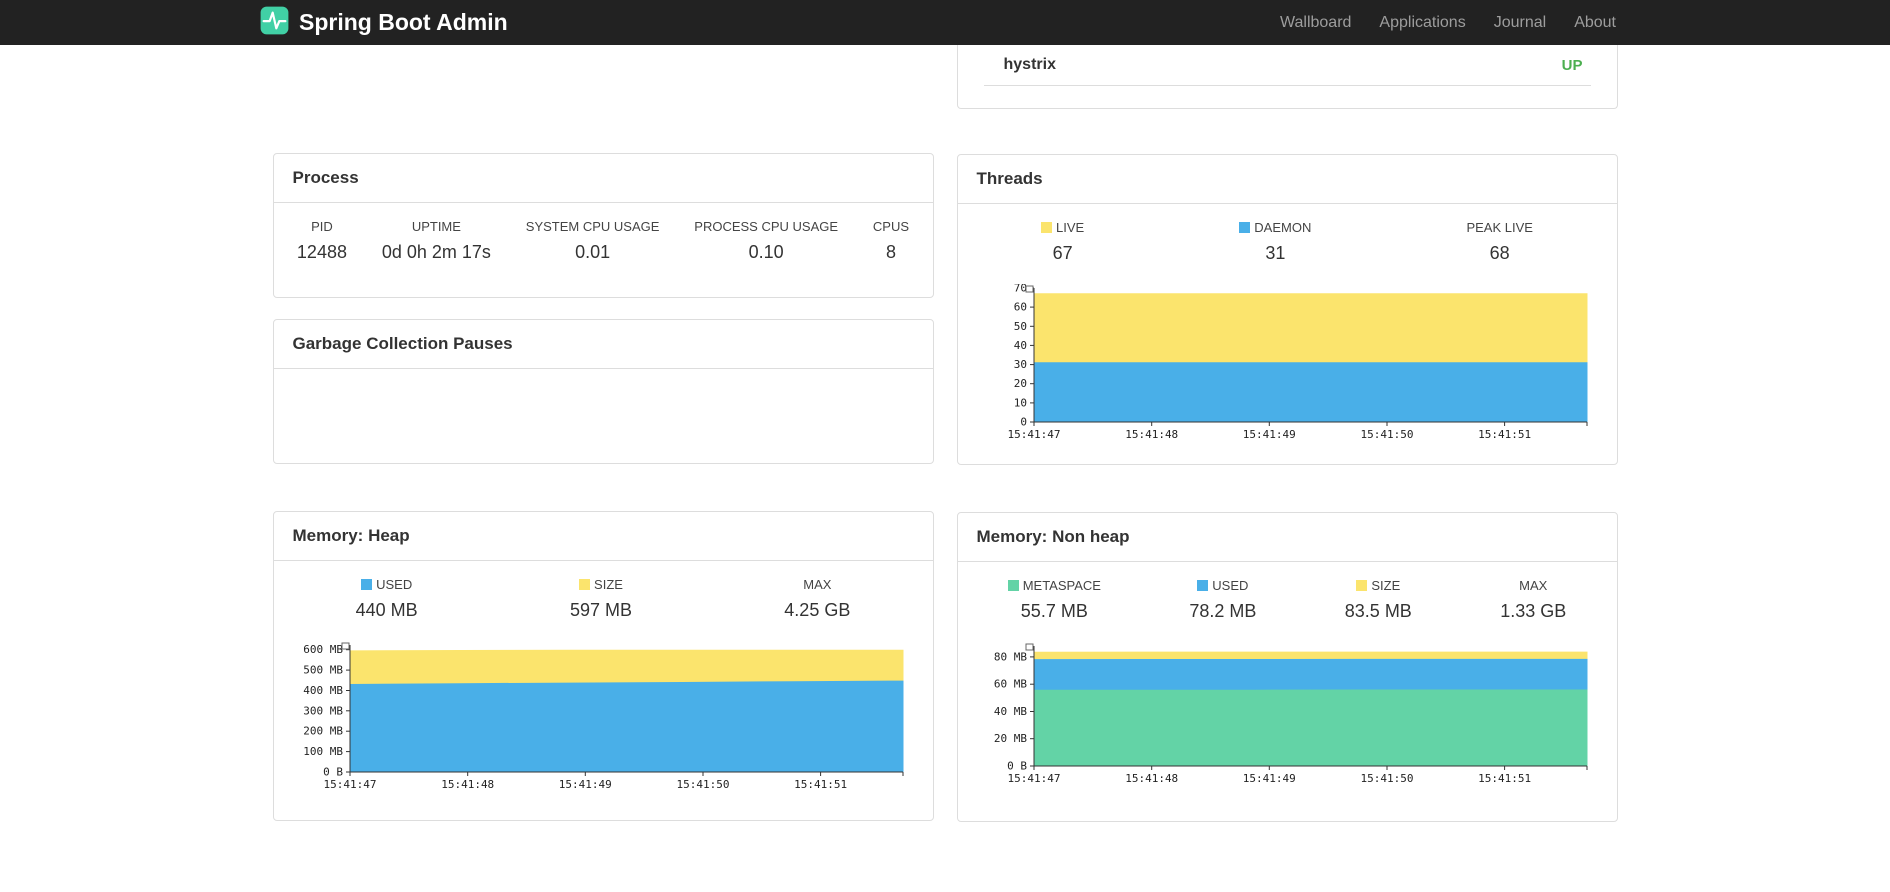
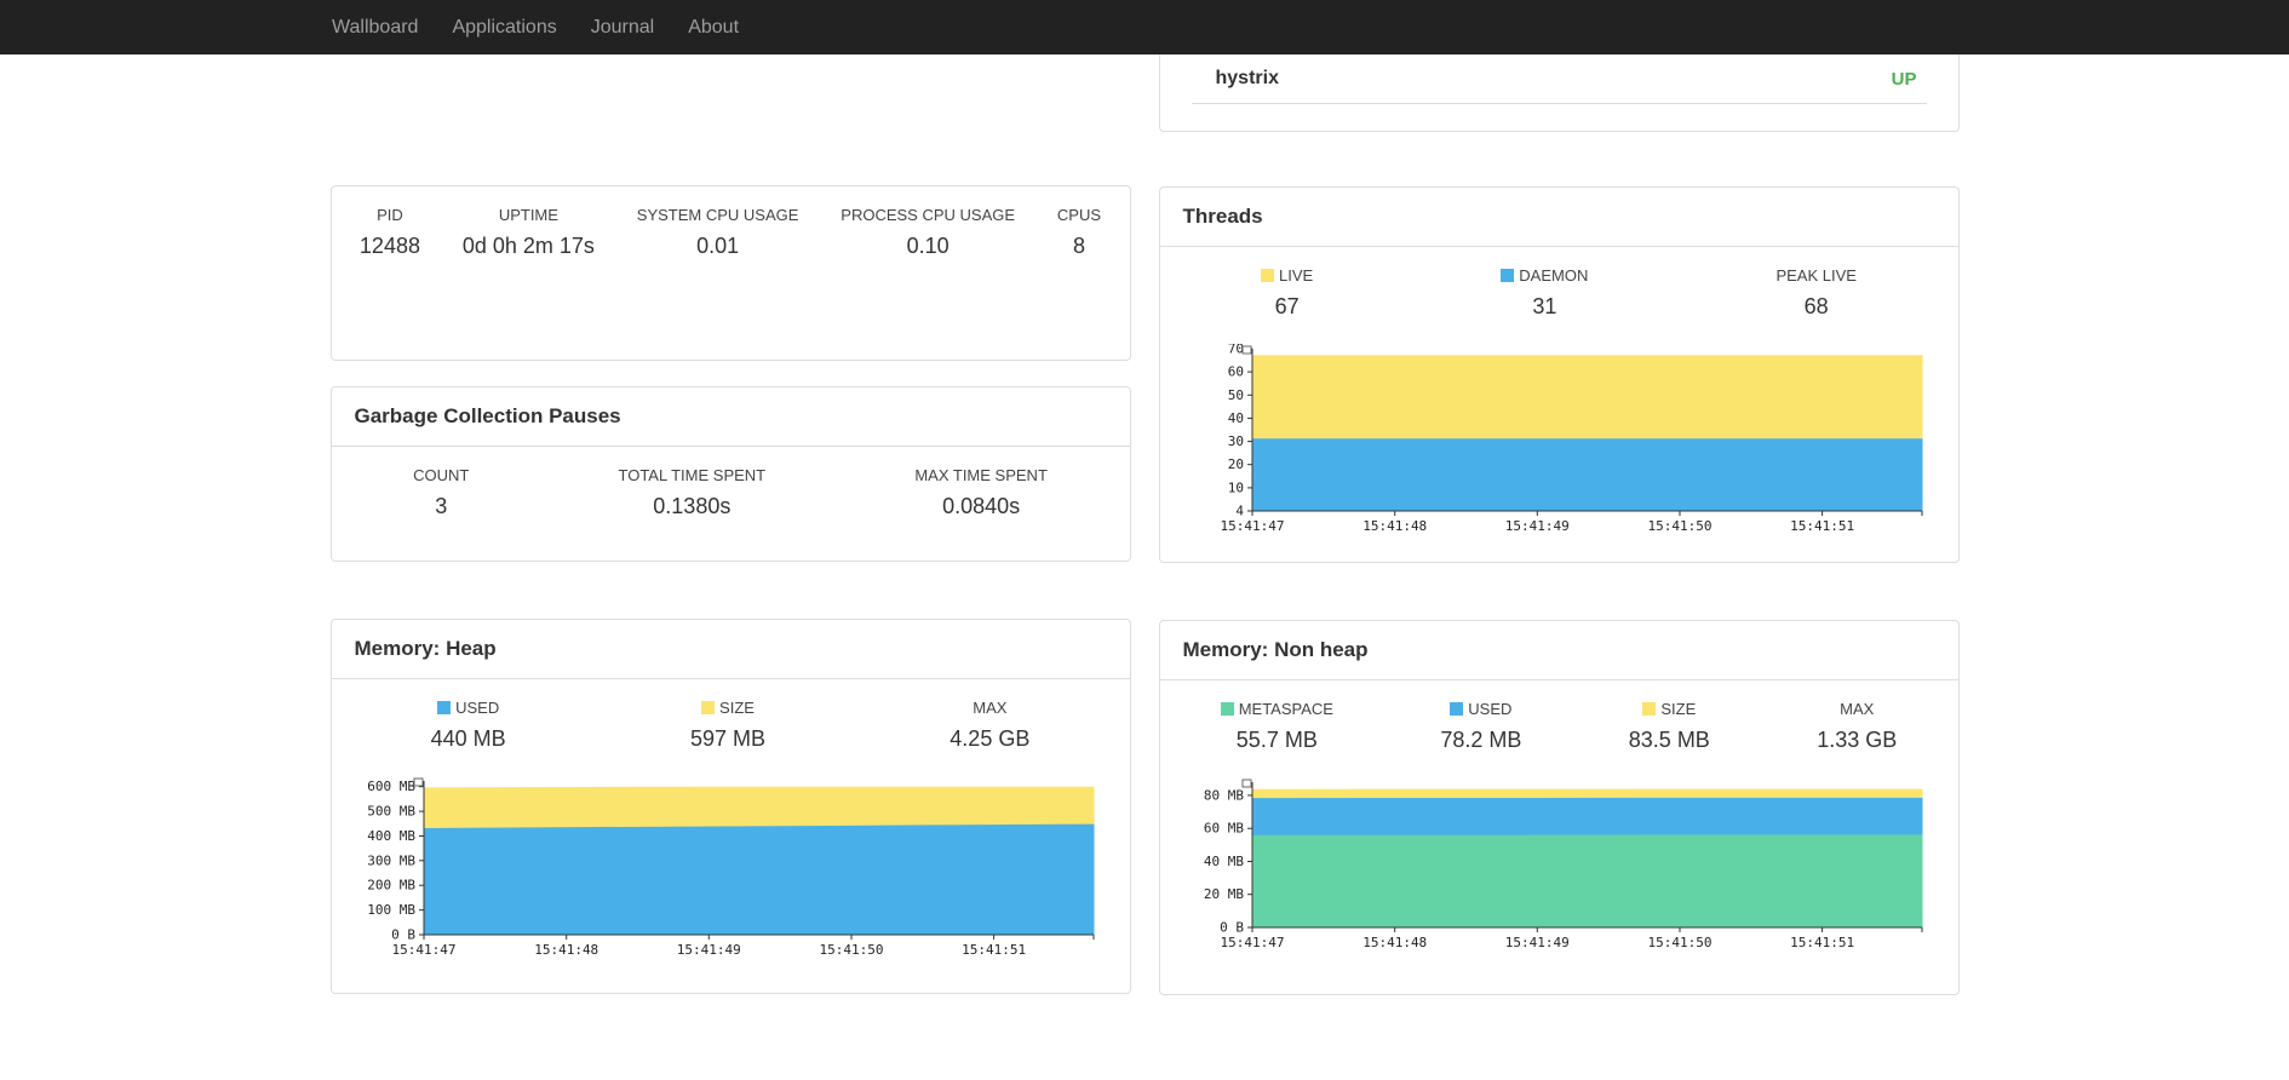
- Spring Boot Admin
  Wallboard
  Applications
  Journal
  About
- Process
  PID
  12488
  UPTIME
  0d 0h 2m 17s
  SYSTEM CPU USAGE
  0.01
  PROCESS CPU USAGE
  0.10
  CPUS
  8
  Garbage Collection Pauses
+ COUNT
+ 3
+ TOTAL TIME SPENT
+ 0.1380s
+ MAX TIME SPENT
+ 0.0840s
  Memory: Heap
  USED
  440 MB
  SIZE
  597 MB
  MAX
  4.25 GB
  0 B
  100 MB
  200 MB
  300 MB
  400 MB
  500 MB
  600 MB
  15:41:47
  15:41:48
  15:41:49
  15:41:50
  15:41:51
  hystrix
  UP
  Threads
  LIVE
  67
  DAEMON
  31
  PEAK LIVE
  68
- 0
+ 4
  10
  20
  30
  40
  50
  60
  70
  15:41:47
  15:41:48
  15:41:49
  15:41:50
  15:41:51
  Memory: Non heap
  METASPACE
  55.7 MB
  USED
  78.2 MB
  SIZE
  83.5 MB
  MAX
  1.33 GB
  0 B
  20 MB
  40 MB
  60 MB
  80 MB
  15:41:47
  15:41:48
  15:41:49
  15:41:50
  15:41:51
